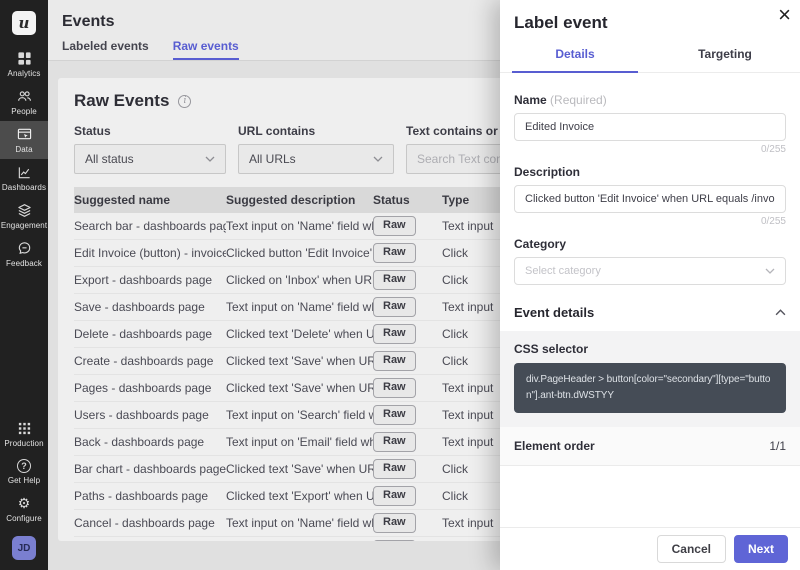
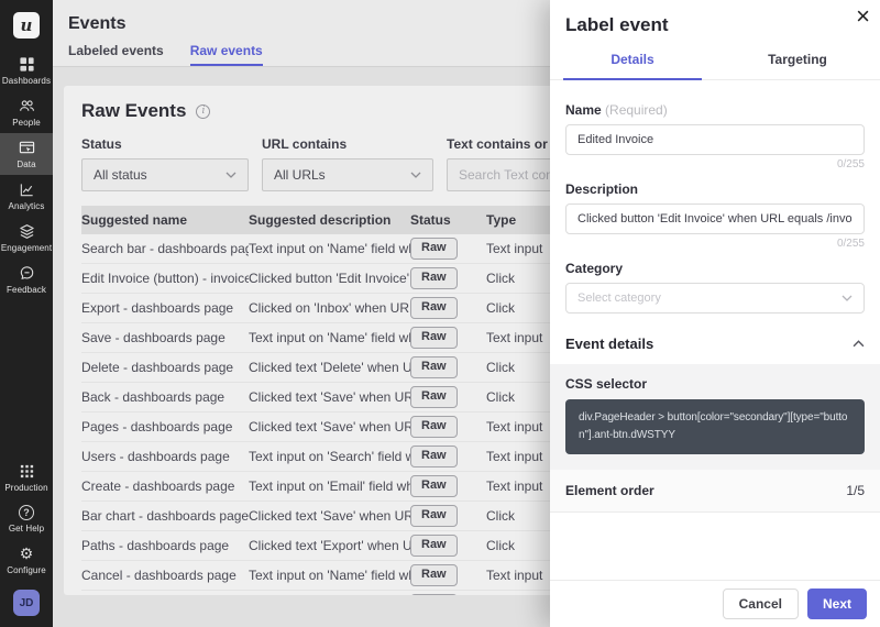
  u
- Analytics
+ Dashboards
  People
  Data
- Dashboards
+ Analytics
  Engagement
  Feedback
  Production
  ?
  Get Help
  ⚙
  Configure
  JD
  Events
  Labeled events
  Raw events
  Raw Events
  i
  Status
  All status
  URL contains
  All URLs
  Suggested name
  Suggested description
  Status
  Type
  Search bar - dashboards pa
  Text input on 'Name' field w
  Raw
  Text input
  Edit Invoice (button) - invoice
  Clicked button 'Edit Invoice'
  Raw
  Click
  Export - dashboards page
  Clicked on 'Inbox' when UR
  Raw
  Click
  Save - dashboards page
  Text input on 'Name' field w
  Raw
  Text input
  Delete - dashboards page
  Clicked text 'Delete' when U
  Raw
  Click
- Create - dashboards page
+ Back - dashboards page
  Clicked text 'Save' when UR
  Raw
  Click
  Pages - dashboards page
  Clicked text 'Save' when UR
  Raw
  Text input
  Users - dashboards page
  Text input on 'Search' field
  Raw
  Text input
- Back - dashboards page
+ Create - dashboards page
  Text input on 'Email' field w
  Raw
  Text input
  Bar chart - dashboards page
  Clicked text 'Save' when UR
  Raw
  Click
  Paths - dashboards page
  Clicked text 'Export' when U
  Raw
  Click
  Cancel - dashboards page
  Text input on 'Name' field w
  Raw
  Text input
  ×
  Label event
  Details
  Targeting
  Name (Required)
  Edited Invoice
  0/255
  Description
  Clicked button 'Edit Invoice' when URL equals /invo
  0/255
  Category
  Select category
  Event details
  CSS selector
  div.PageHeader > button[color="secondary"][type="button"].ant-btn.dWSTYY
  Element order
- 1/1
+ 1/5
  Cancel
  Next
